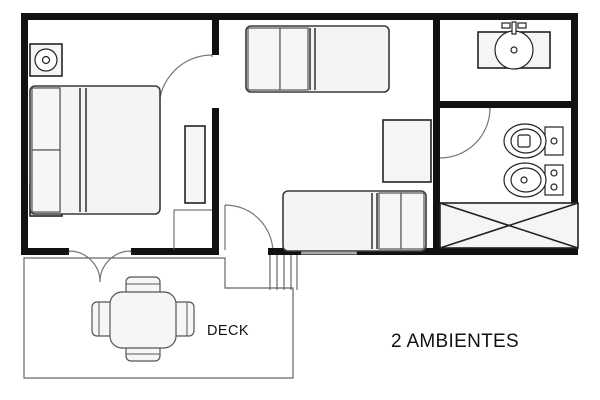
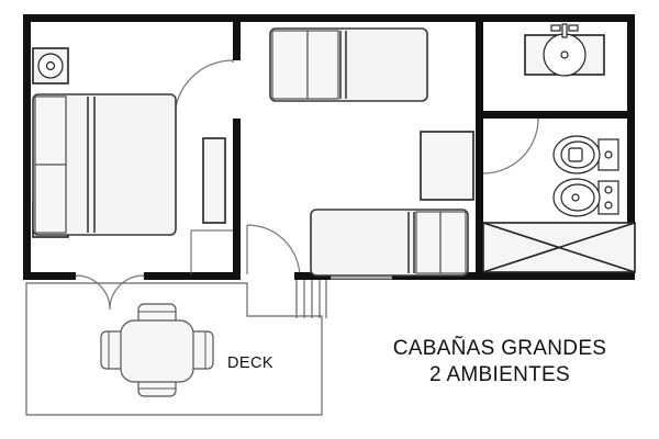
  DECK
+ CABAÑAS GRANDES
  2 AMBIENTES
